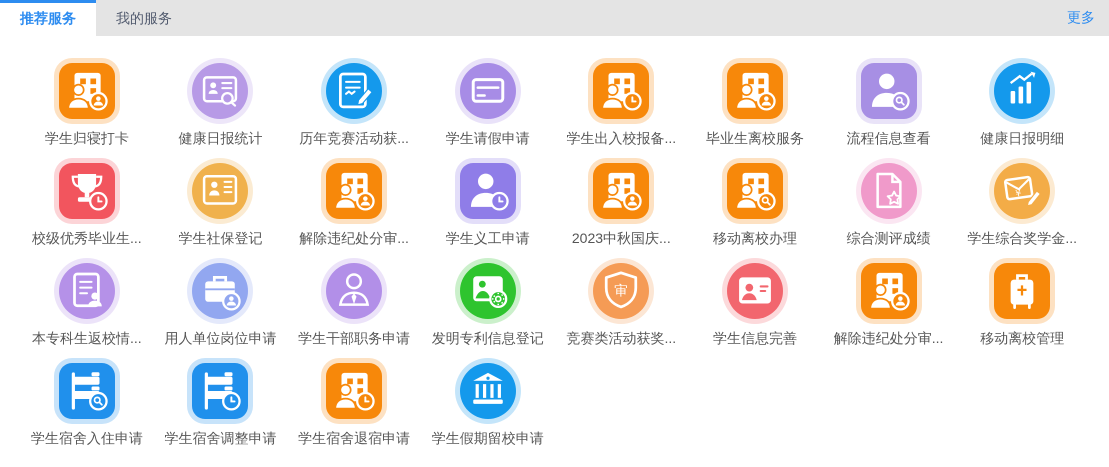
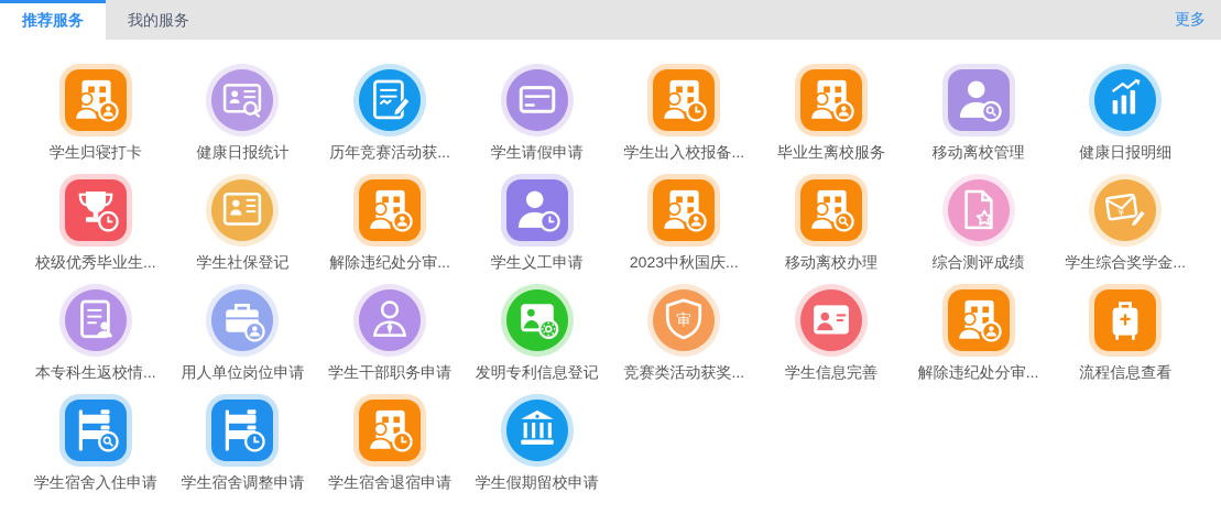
  推荐服务
  我的服务
  更多
  学生归寝打卡
  健康日报统计
  历年竞赛活动获...
  学生请假申请
  学生出入校报备...
  毕业生离校服务
- 流程信息查看
+ 移动离校管理
  健康日报明细
  校级优秀毕业生...
  学生社保登记
  解除违纪处分审...
  学生义工申请
  2023中秋国庆...
  移动离校办理
  综合测评成绩
  学生综合奖学金...
  本专科生返校情...
  用人单位岗位申请
  学生干部职务申请
  发明专利信息登记
  审
  竞赛类活动获奖...
  学生信息完善
  解除违纪处分审...
- 移动离校管理
+ 流程信息查看
  学生宿舍入住申请
  学生宿舍调整申请
  学生宿舍退宿申请
  学生假期留校申请
